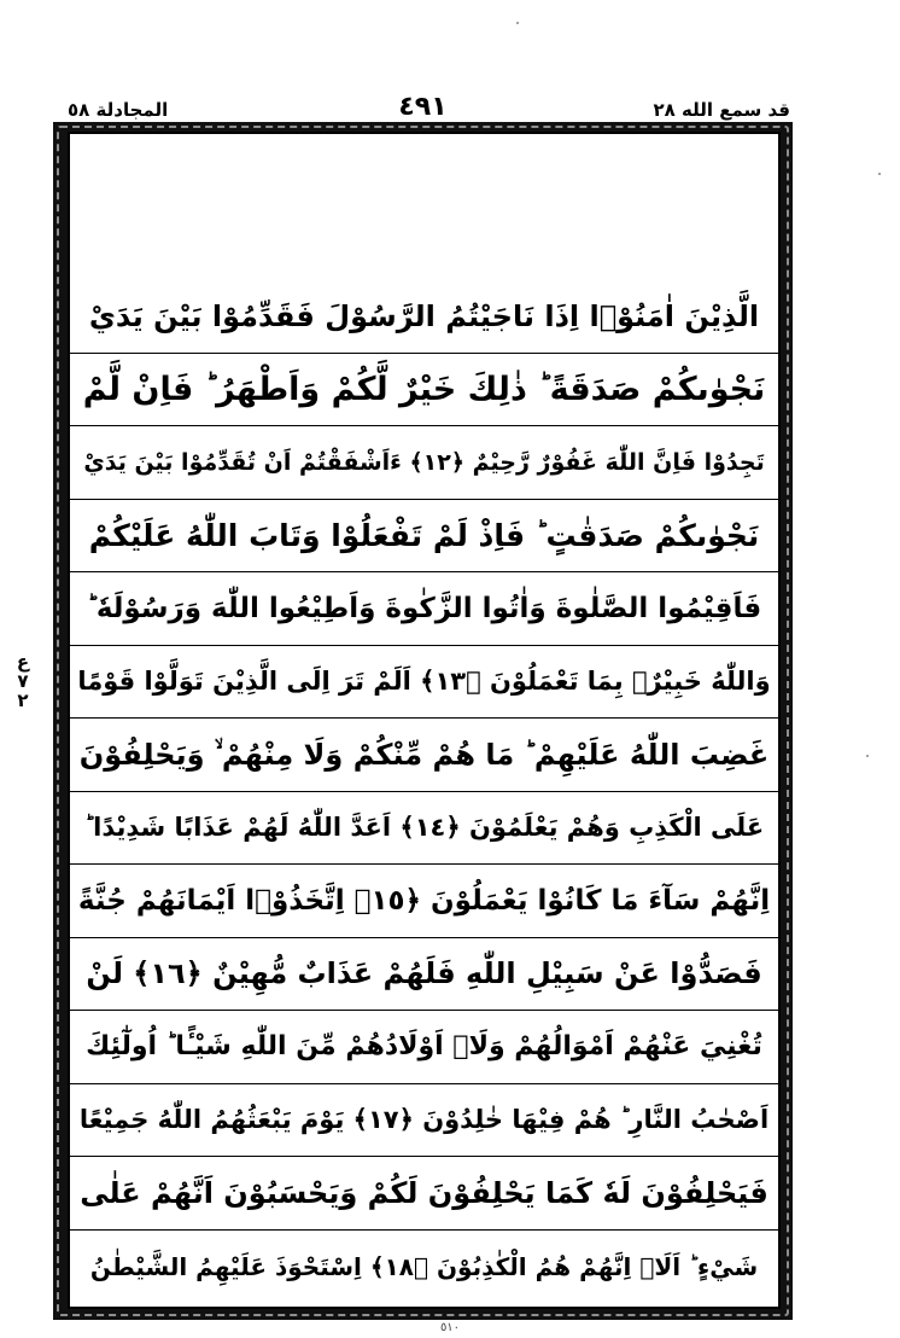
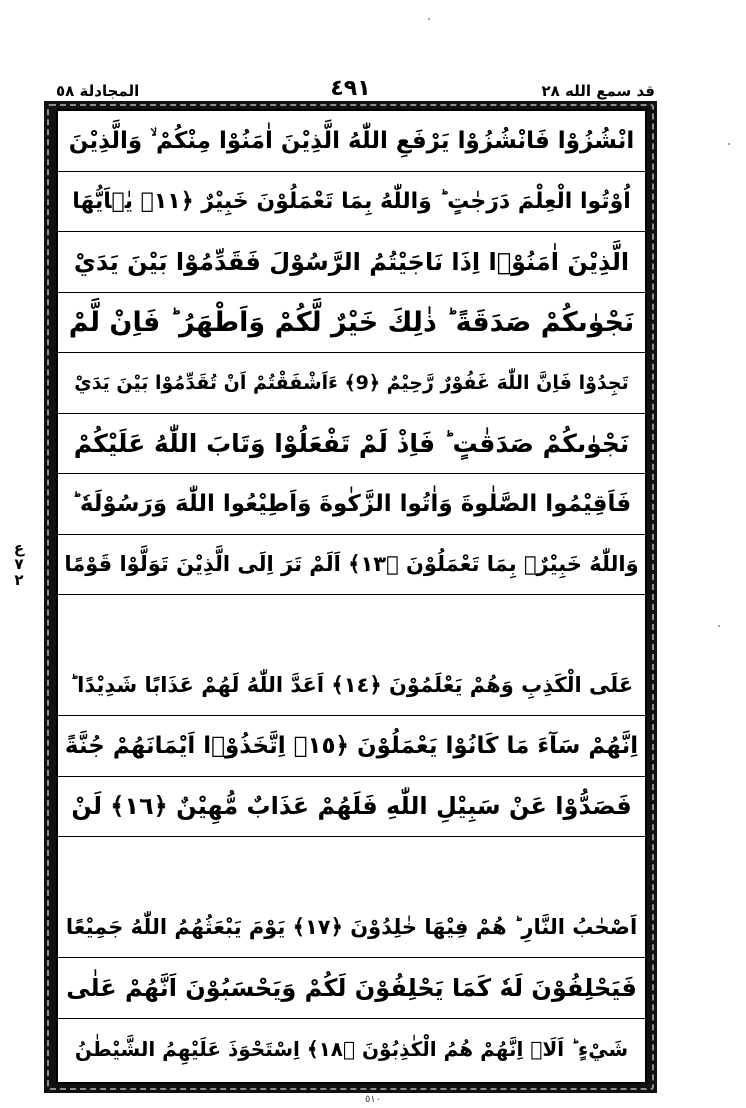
  المجادلة ٥٨
  ٤٩١
  قد سمع الله ٢٨
  ع ٧ ٢
+ انْشُزُوْا فَانْشُزُوْا يَرْفَعِ اللّٰهُ الَّذِيْنَ اٰمَنُوْا مِنْكُمْ ۙ وَالَّذِيْنَ
+ اُوْتُوا الْعِلْمَ دَرَجٰتٍ ؕ وَاللّٰهُ بِمَا تَعْمَلُوْنَ خَبِيْرٌ ﴿١١﴾ يٰۤاَيُّهَا
  الَّذِيْنَ اٰمَنُوْۤا اِذَا نَاجَيْتُمُ الرَّسُوْلَ فَقَدِّمُوْا بَيْنَ يَدَيْ
  نَجْوٰىكُمْ صَدَقَةً ؕ ذٰلِكَ خَيْرٌ لَّكُمْ وَاَطْهَرُ ؕ فَاِنْ لَّمْ
- تَجِدُوْا فَاِنَّ اللّٰهَ غَفُوْرٌ رَّحِيْمٌ ﴿١٢﴾ ءَاَشْفَقْتُمْ اَنْ تُقَدِّمُوْا بَيْنَ يَدَيْ
+ تَجِدُوْا فَاِنَّ اللّٰهَ غَفُوْرٌ رَّحِيْمٌ ﴿9﴾ ءَاَشْفَقْتُمْ اَنْ تُقَدِّمُوْا بَيْنَ يَدَيْ
  نَجْوٰىكُمْ صَدَقٰتٍ ؕ فَاِذْ لَمْ تَفْعَلُوْا وَتَابَ اللّٰهُ عَلَيْكُمْ
  فَاَقِيْمُوا الصَّلٰوةَ وَاٰتُوا الزَّكٰوةَ وَاَطِيْعُوا اللّٰهَ وَرَسُوْلَهٗ ؕ
  وَاللّٰهُ خَبِيْرٌۢ بِمَا تَعْمَلُوْنَ ﴿١٣﴾ اَلَمْ تَرَ اِلَى الَّذِيْنَ تَوَلَّوْا قَوْمًا
- غَضِبَ اللّٰهُ عَلَيْهِمْ ؕ مَا هُمْ مِّنْكُمْ وَلَا مِنْهُمْ ۙ وَيَحْلِفُوْنَ
  عَلَى الْكَذِبِ وَهُمْ يَعْلَمُوْنَ ﴿١٤﴾ اَعَدَّ اللّٰهُ لَهُمْ عَذَابًا شَدِيْدًا ؕ
  اِنَّهُمْ سَآءَ مَا كَانُوْا يَعْمَلُوْنَ ﴿١٥﴾ اِتَّخَذُوْۤا اَيْمَانَهُمْ جُنَّةً
  فَصَدُّوْا عَنْ سَبِيْلِ اللّٰهِ فَلَهُمْ عَذَابٌ مُّهِيْنٌ ﴿١٦﴾ لَنْ
- تُغْنِيَ عَنْهُمْ اَمْوَالُهُمْ وَلَاۤ اَوْلَادُهُمْ مِّنَ اللّٰهِ شَيْـًٔا ؕ اُولٰٓئِكَ
  اَصْحٰبُ النَّارِ ؕ هُمْ فِيْهَا خٰلِدُوْنَ ﴿١٧﴾ يَوْمَ يَبْعَثُهُمُ اللّٰهُ جَمِيْعًا
  فَيَحْلِفُوْنَ لَهٗ كَمَا يَحْلِفُوْنَ لَكُمْ وَيَحْسَبُوْنَ اَنَّهُمْ عَلٰى
  شَيْءٍ ؕ اَلَاۤ اِنَّهُمْ هُمُ الْكٰذِبُوْنَ ﴿١٨﴾ اِسْتَحْوَذَ عَلَيْهِمُ الشَّيْطٰنُ
  ٥١٠
